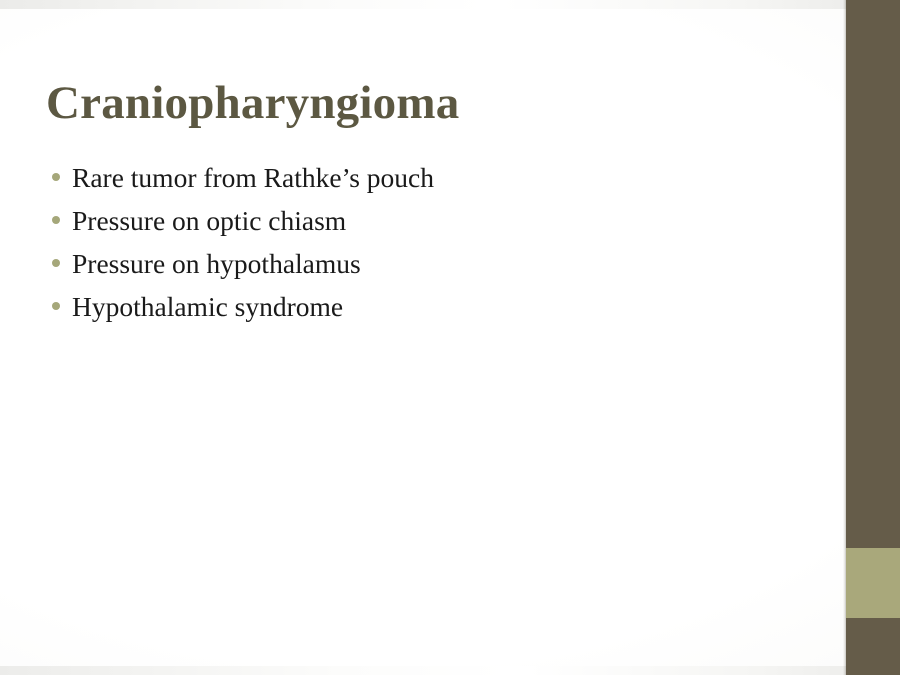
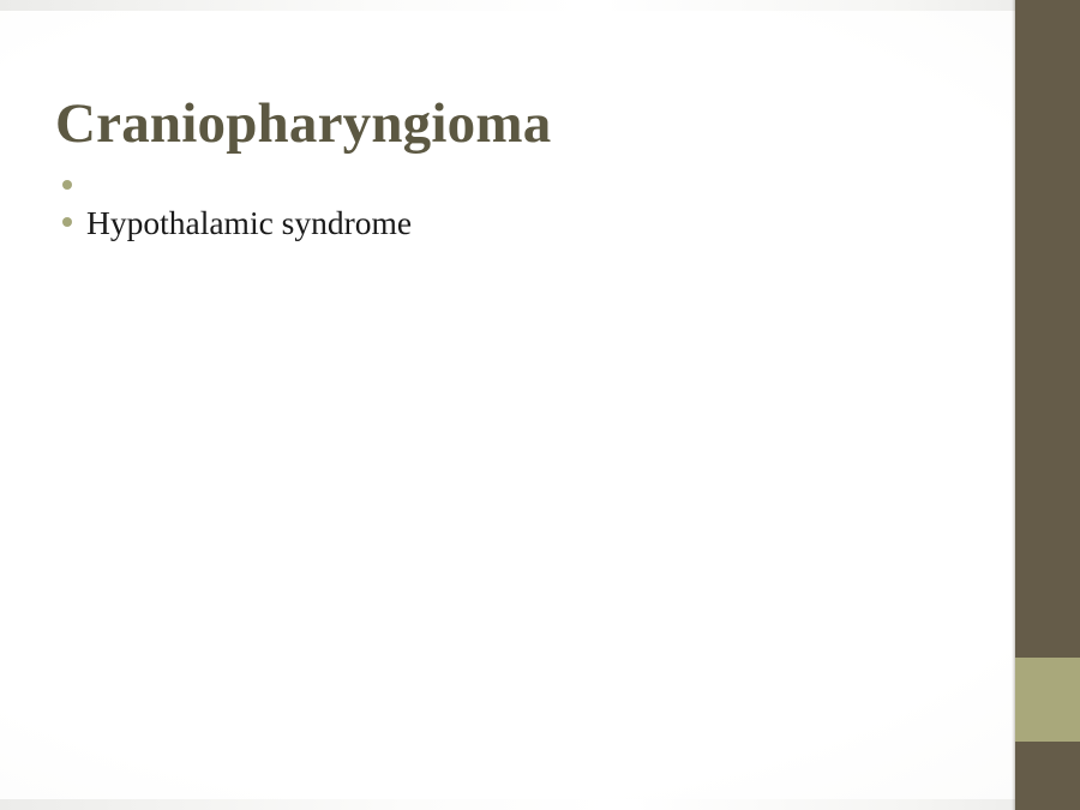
  Craniopharyngioma
- Rare tumor from Rathke’s pouch
- Pressure on optic chiasm
- Pressure on hypothalamus
  Hypothalamic syndrome
